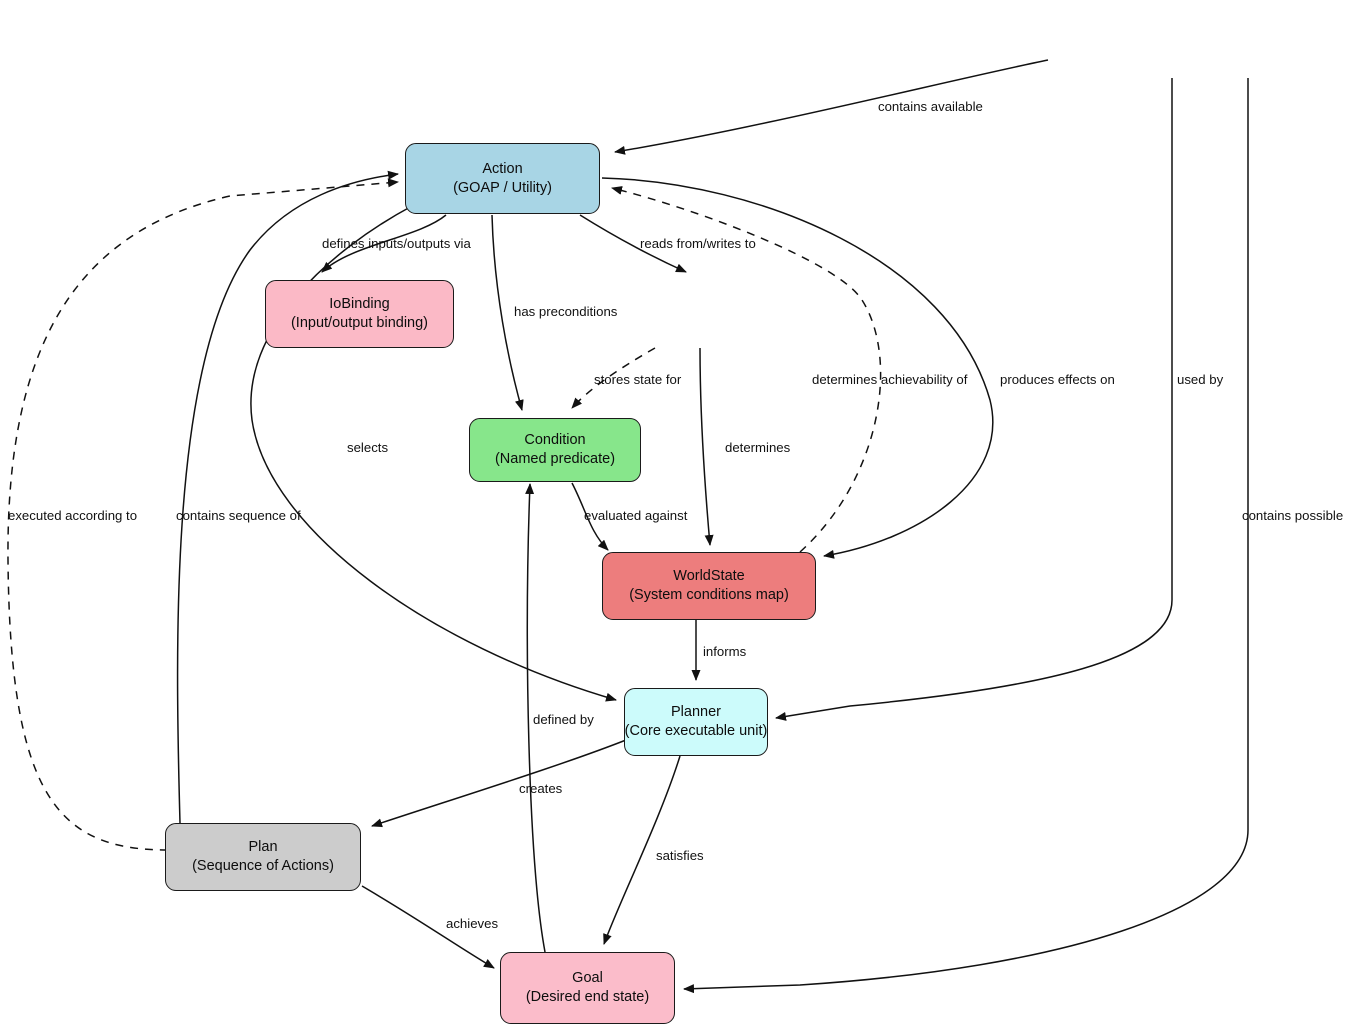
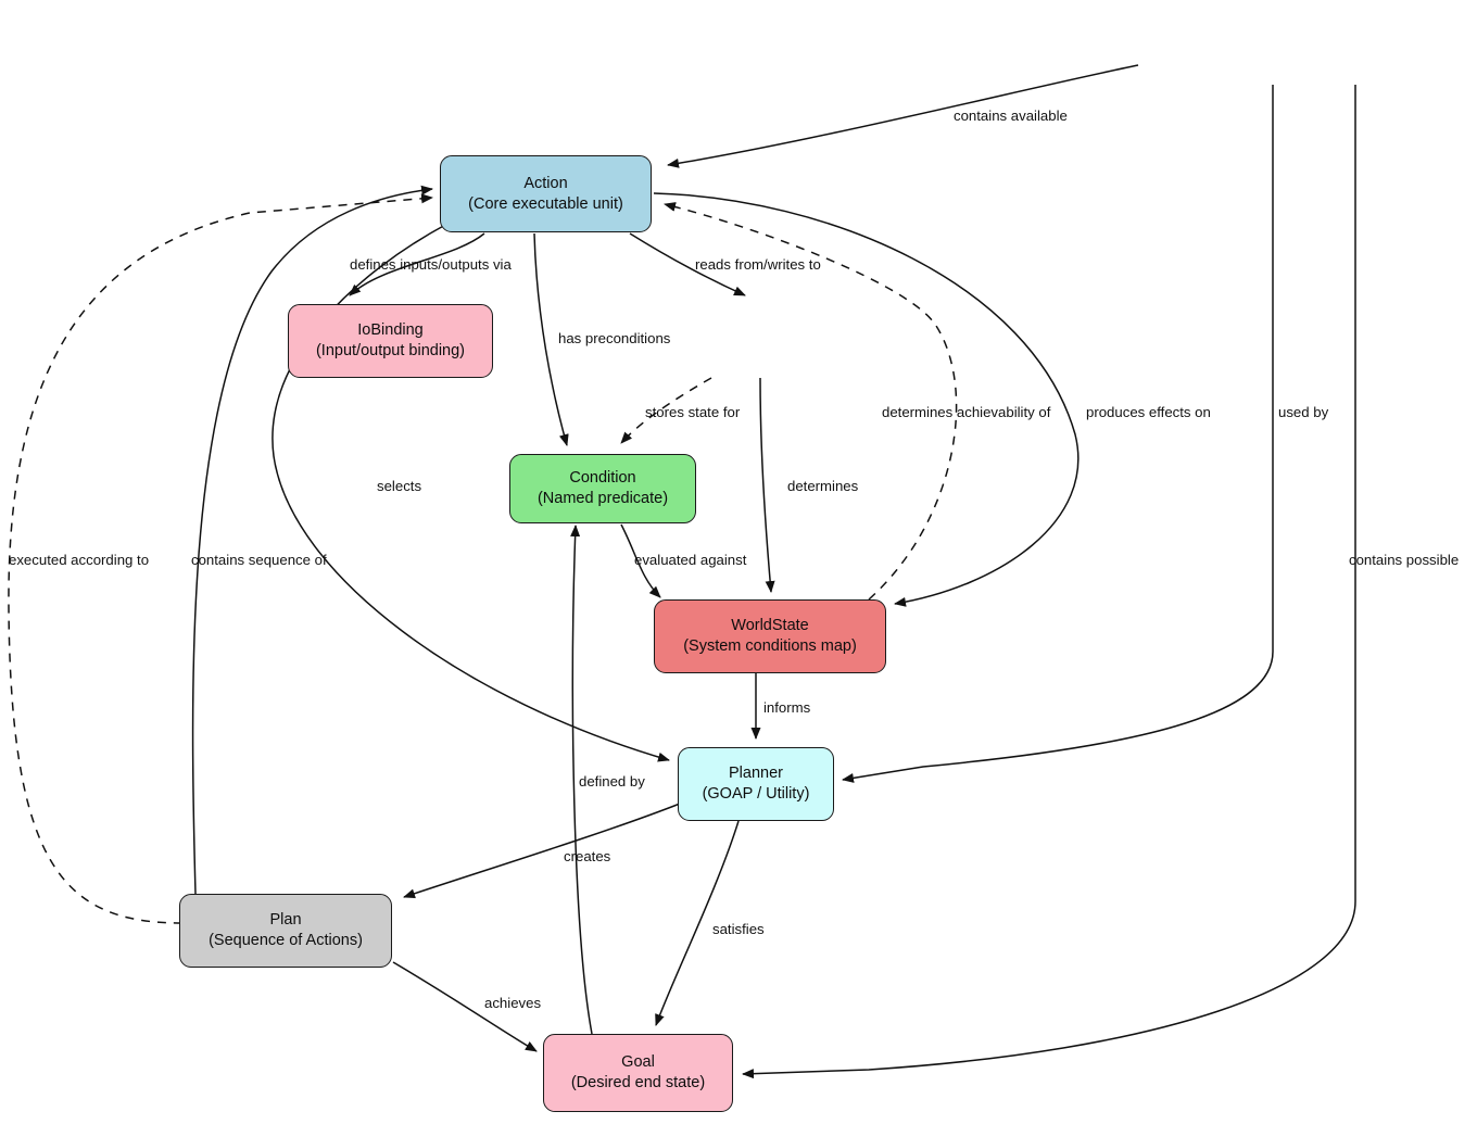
  Action
- (GOAP / Utility)
+ (Core executable unit)
  IoBinding
  (Input/output binding)
  Condition
  (Named predicate)
  WorldState
  (System conditions map)
  Planner
- (Core executable unit)
+ (GOAP / Utility)
  Plan
  (Sequence of Actions)
  Goal
  (Desired end state)
  contains available
  defines inputs/outputs via
  has preconditions
  reads from/writes to
  stores state for
  determines
  determines achievability of
  produces effects on
  used by
  evaluated against
  executed according to
  contains sequence of
  contains possible
  selects
  informs
  defined by
  creates
  satisfies
  achieves
